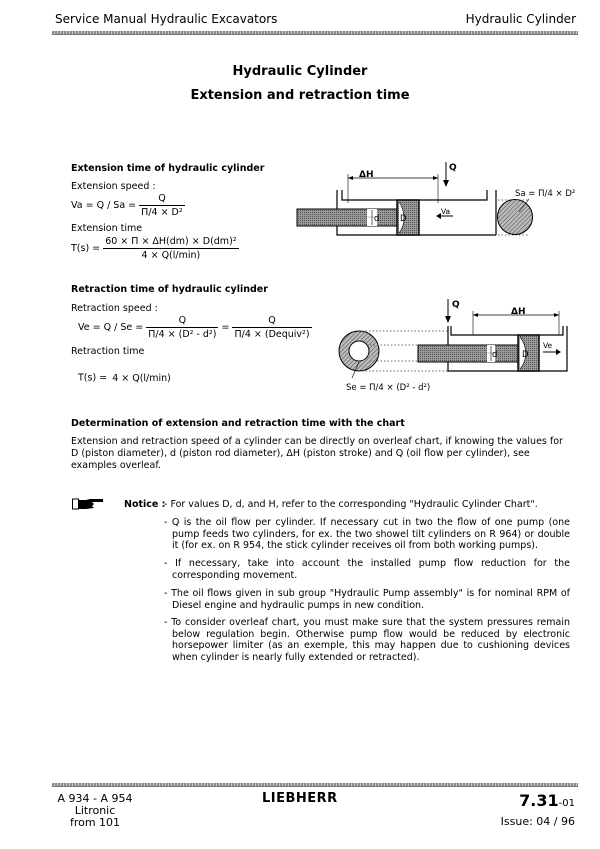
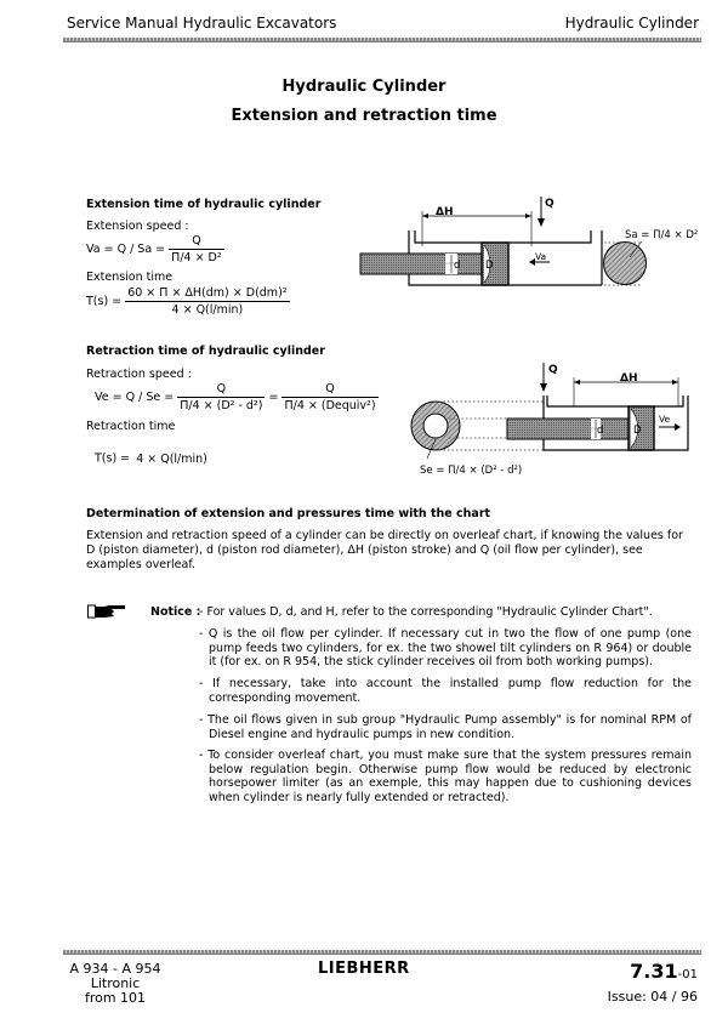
  Service Manual Hydraulic Excavators
  Hydraulic Cylinder
  Hydraulic Cylinder
  Extension and retraction time
  Extension time of hydraulic cylinder
  Extension speed :
  Va = Q / Sa =
  Q
  Π/4 × D²
  Extension time
  T(s) =
  60 × Π × ΔH(dm) × D(dm)²
  4 × Q(l/min)
  ΔH
  Q
  d
  D
  Va
  Sa = Π/4 × D²
  Retraction time of hydraulic cylinder
  Retraction speed :
  Ve = Q / Se =
  Q
  Π/4 × (D² - d²)
  =
  Q
  Π/4 × (Dequiv²)
  Retraction time
  T(s) =
  4 × Q(l/min)
  ΔH
  Q
  d
  D
  Ve
  Se = Π/4 × (D² - d²)
- Determination of extension and retraction time with the chart
+ Determination of extension and pressures time with the chart
  Extension and retraction speed of a cylinder can be directly on overleaf chart, if knowing the values for D (piston diameter), d (piston rod diameter), ΔH (piston stroke) and Q (oil flow per cylinder), see examples overleaf.
  Notice :
  - For values D, d, and H, refer to the corresponding "Hydraulic Cylinder Chart".
  - Q is the oil flow per cylinder. If necessary cut in two the flow of one pump (one pump feeds two cylinders, for ex. the two showel tilt cylinders on R 964) or double it (for ex. on R 954, the stick cylinder receives oil from both working pumps).
  - If necessary, take into account the installed pump flow reduction for the corresponding movement.
  - The oil flows given in sub group "Hydraulic Pump assembly" is for nominal RPM of Diesel engine and hydraulic pumps in new condition.
  - To consider overleaf chart, you must make sure that the system pressures remain below regulation begin. Otherwise pump flow would be reduced by electronic horsepower limiter (as an exemple, this may happen due to cushioning devices when cylinder is nearly fully extended or retracted).
  A 934 - A 954
  Litronic
  from 101
  LIEBHERR
  7.31-01
  Issue: 04 / 96
